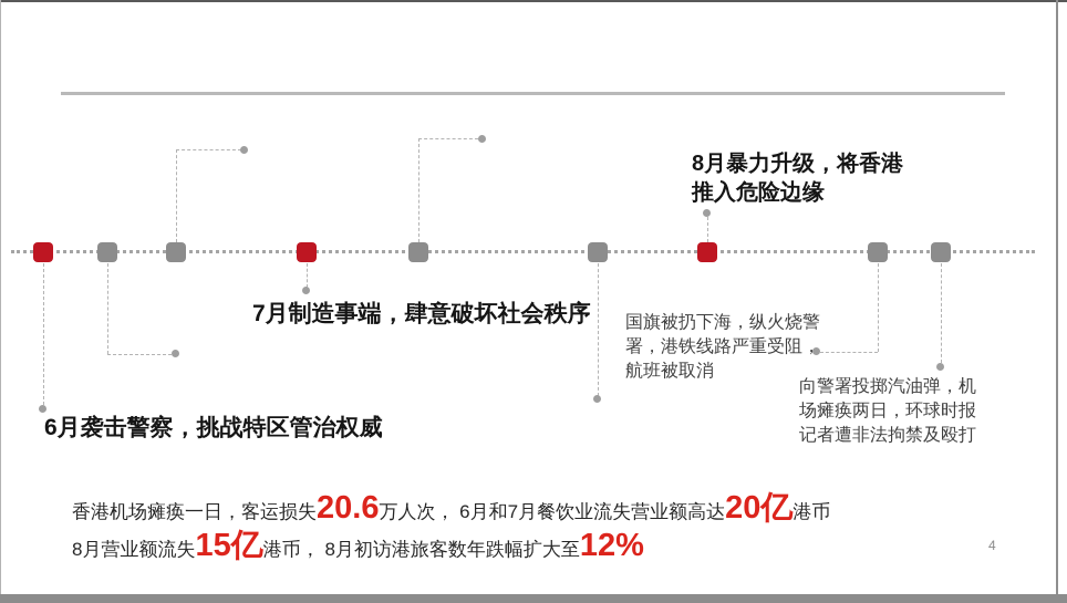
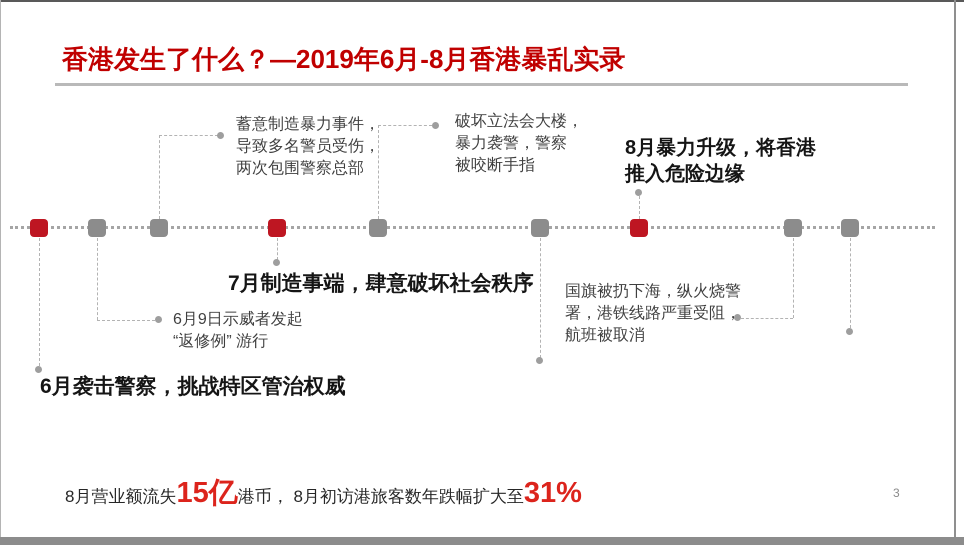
+ 香港发生了什么？—2019年6月-8月香港暴乱实录
+ 蓄意制造暴力事件，
+ 导致多名警员受伤，
+ 两次包围警察总部
+ 破坏立法会大楼，
+ 暴力袭警，警察
+ 被咬断手指
  8月暴力升级，将香港
  推入危险边缘
  7月制造事端，肆意破坏社会秩序
+ 6月9日示威者发起
+ “返修例” 游行
  6月袭击警察，挑战特区管治权威
  国旗被扔下海，纵火烧警
  署，港铁线路严重受阻，
  航班被取消
- 向警署投掷汽油弹，机
- 场瘫痪两日，环球时报
- 记者遭非法拘禁及殴打
- 香港机场瘫痪一日，客运损失20.6万人次， 6月和7月餐饮业流失营业额高达20亿港币
- 8月营业额流失15亿港币， 8月初访港旅客数年跌幅扩大至12%
+ 8月营业额流失15亿港币， 8月初访港旅客数年跌幅扩大至31%
- 4
+ 3
